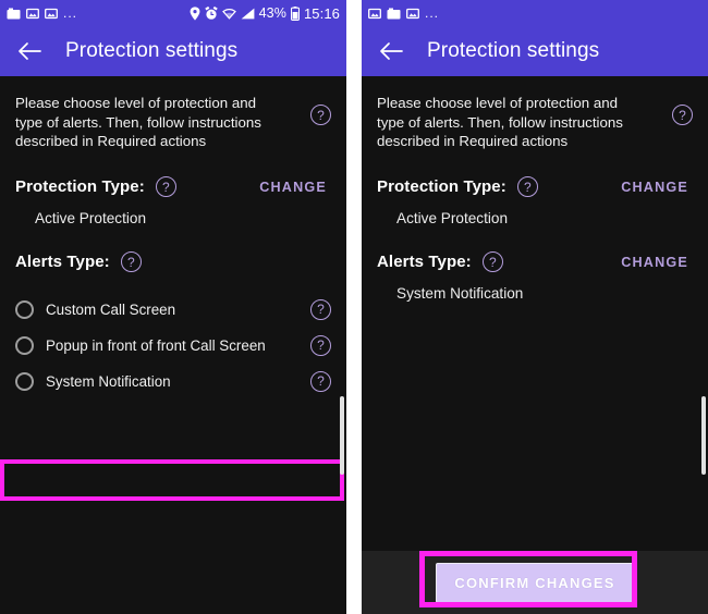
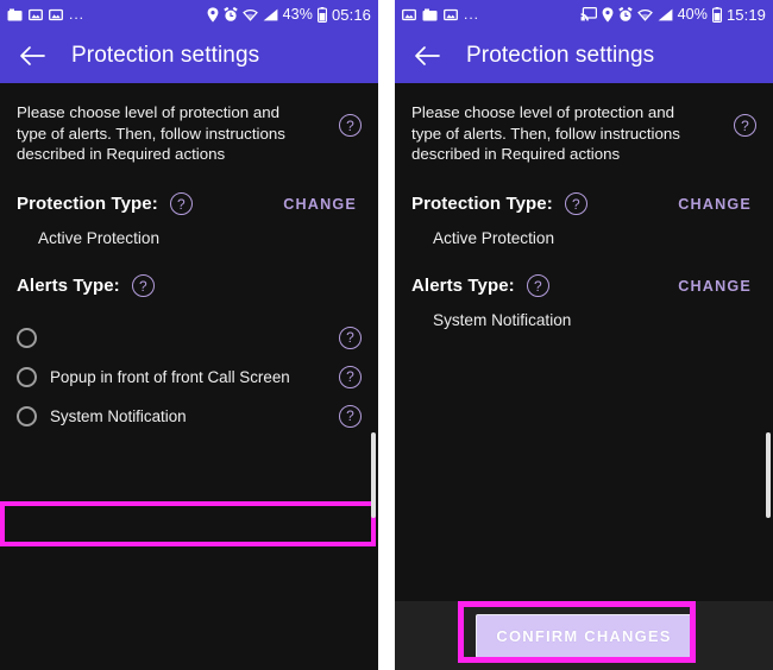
  ...
  43%
- 15:16
+ 05:16
  Protection settings
  Please choose level of protection and type of alerts. Then, follow instructions described in Required actions
  ?
  Protection Type:
  ?
  CHANGE
  Active Protection
  Alerts Type:
  ?
- Custom Call Screen
  ?
  Popup in front of front Call Screen
  ?
  System Notification
  ?
  ...
+ 40%
+ 15:19
  Protection settings
  Please choose level of protection and type of alerts. Then, follow instructions described in Required actions
  ?
  Protection Type:
  ?
  CHANGE
  Active Protection
  Alerts Type:
  ?
  CHANGE
  System Notification
  CONFIRM CHANGES
